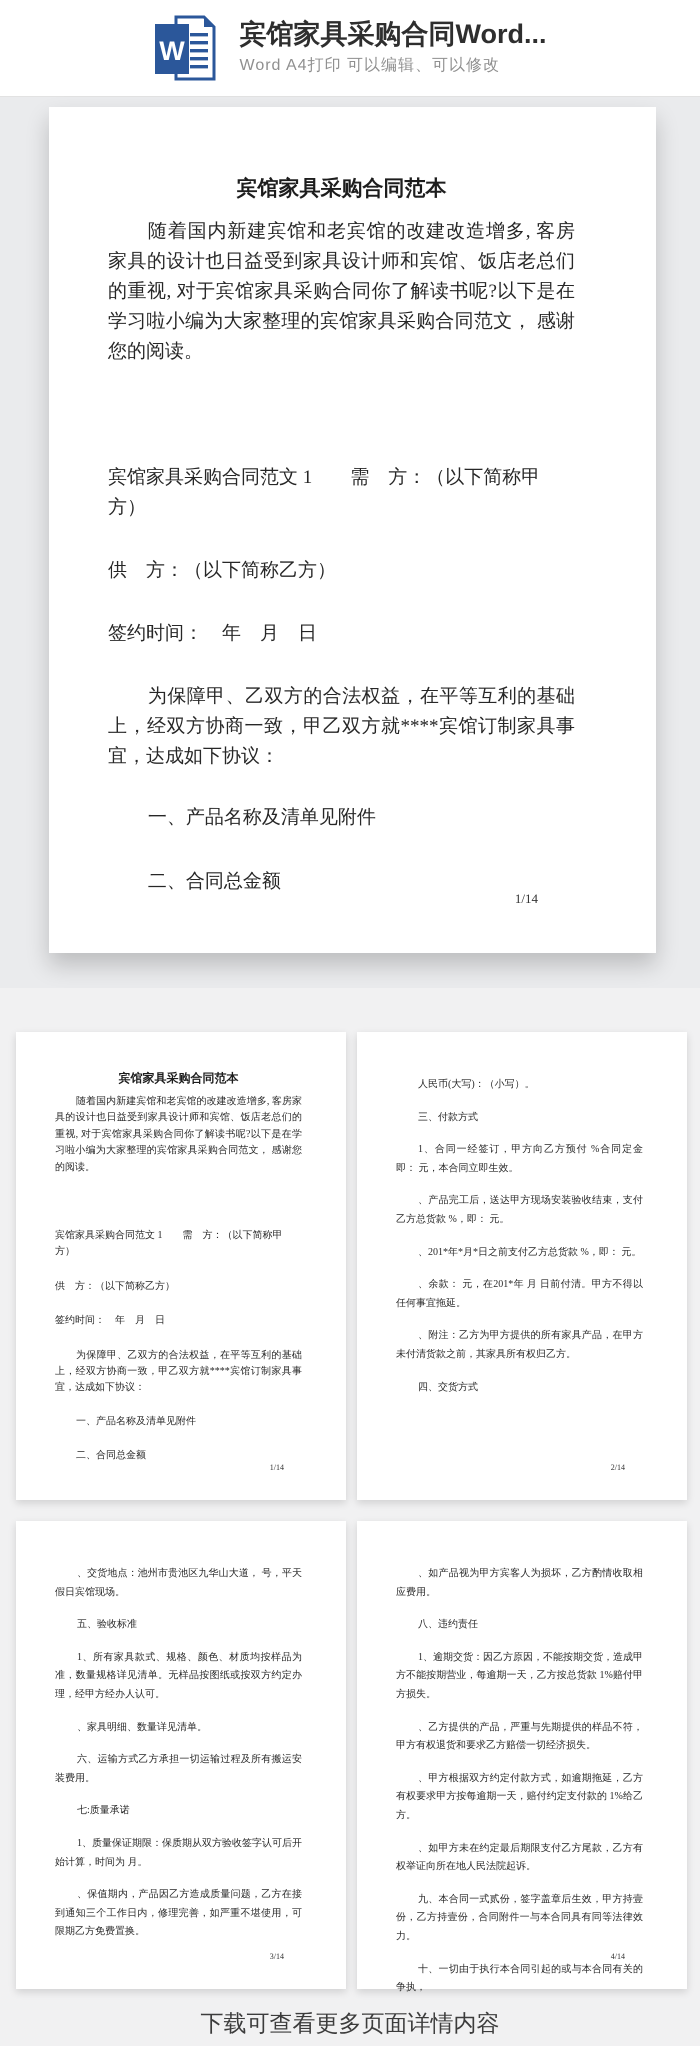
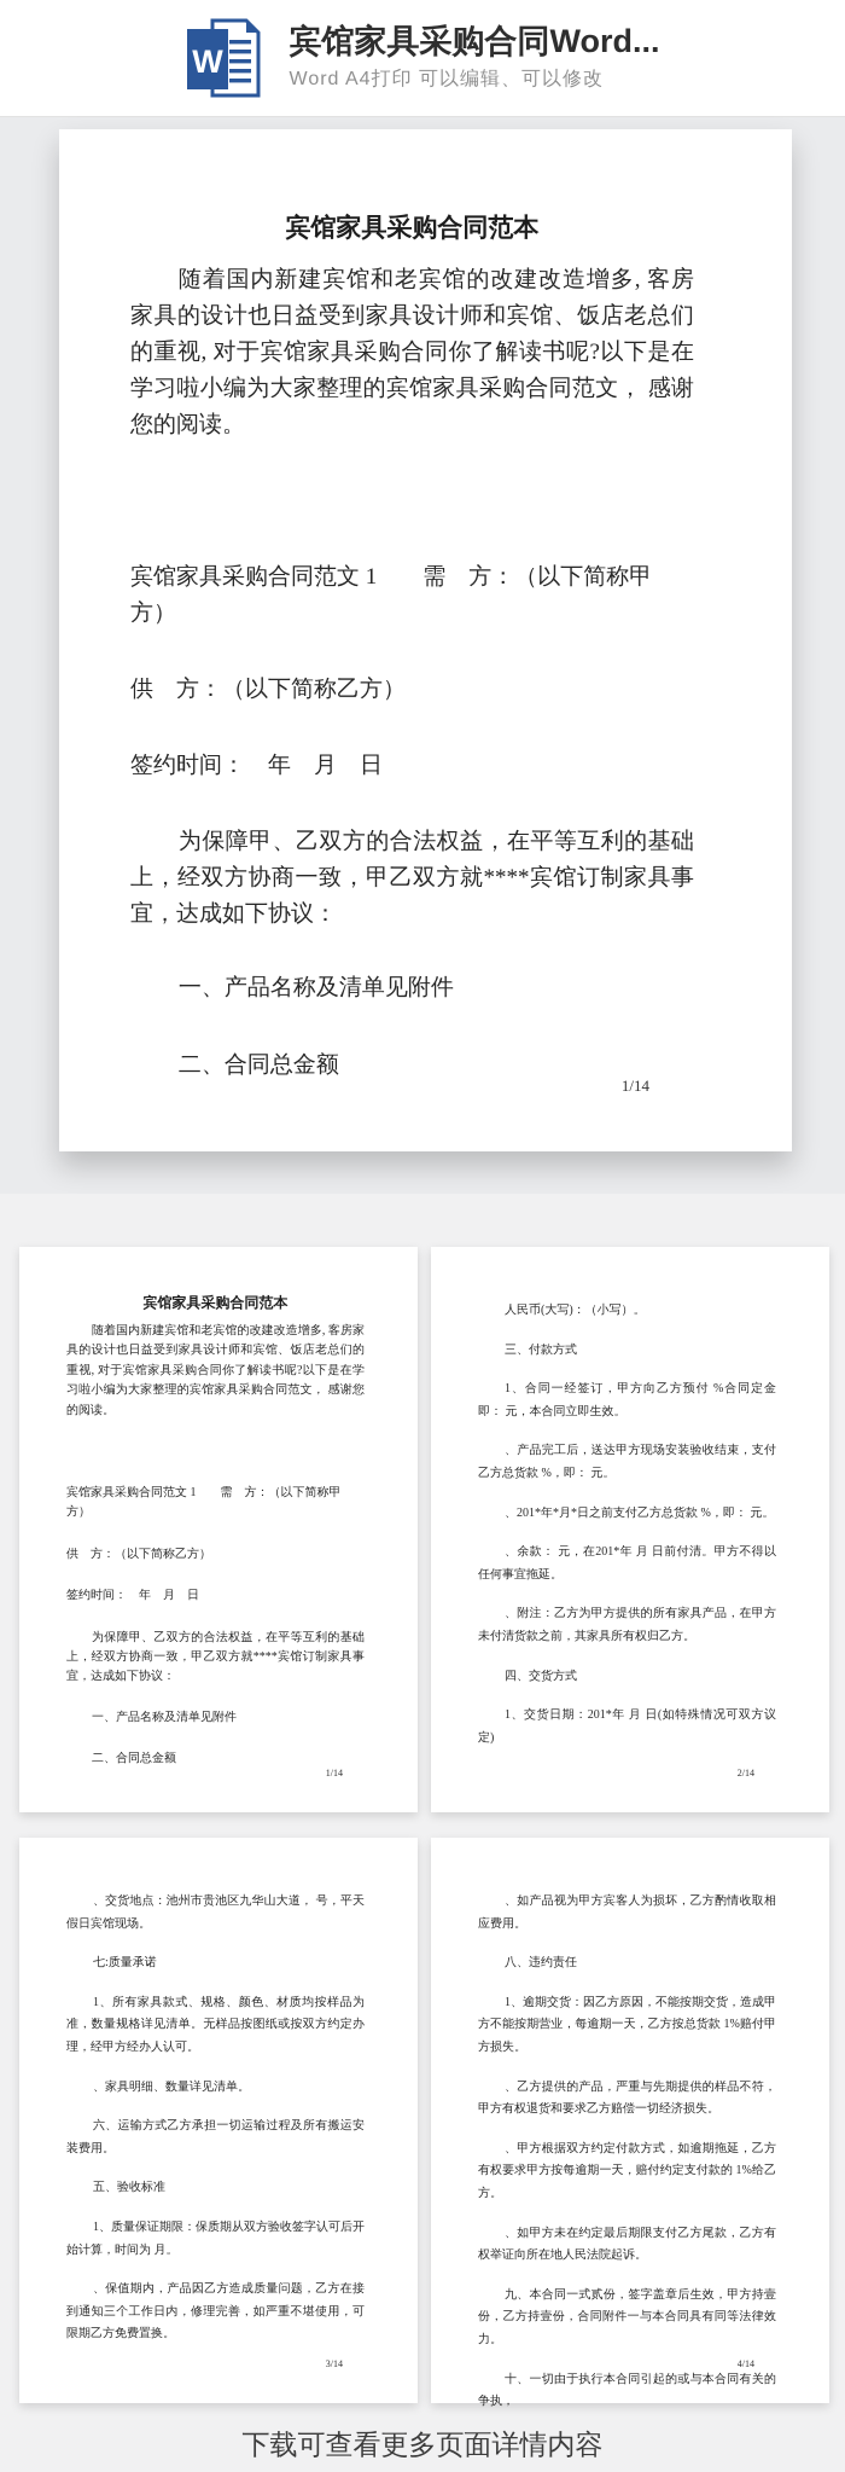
  W
  宾馆家具采购合同Word...
  Word A4打印 可以编辑、可以修改
  宾馆家具采购合同范本
  随着国内新建宾馆和老宾馆的改建改造增多, 客房家具的设计也日益受到家具设计师和宾馆、饭店老总们的重视, 对于宾馆家具采购合同你了解读书呢?以下是在学习啦小编为大家整理的宾馆家具采购合同范文， 感谢您的阅读。
  宾馆家具采购合同范文 1 需 方：（以下简称甲方）
  供 方：（以下简称乙方）
  签约时间： 年 月 日
  为保障甲、乙双方的合法权益，在平等互利的基础上，经双方协商一致，甲乙双方就****宾馆订制家具事宜，达成如下协议：
  一、产品名称及清单见附件
  二、合同总金额
  1/14
  宾馆家具采购合同范本
  随着国内新建宾馆和老宾馆的改建改造增多, 客房家具的设计也日益受到家具设计师和宾馆、饭店老总们的重视, 对于宾馆家具采购合同你了解读书呢?以下是在学习啦小编为大家整理的宾馆家具采购合同范文， 感谢您的阅读。
  宾馆家具采购合同范文 1 需 方：（以下简称甲方）
  供 方：（以下简称乙方）
  签约时间： 年 月 日
  为保障甲、乙双方的合法权益，在平等互利的基础上，经双方协商一致，甲乙双方就****宾馆订制家具事宜，达成如下协议：
  一、产品名称及清单见附件
  二、合同总金额
  1/14
  人民币(大写)：（小写）。
  三、付款方式
  1、合同一经签订，甲方向乙方预付 %合同定金即： 元，本合同立即生效。
  、产品完工后，送达甲方现场安装验收结束，支付乙方总货款 %，即： 元。
  、201*年*月*日之前支付乙方总货款 %，即： 元。
  、余款： 元，在201*年 月 日前付清。甲方不得以任何事宜拖延。
  、附注：乙方为甲方提供的所有家具产品，在甲方未付清货款之前，其家具所有权归乙方。
  四、交货方式
+ 1、交货日期：201*年 月 日(如特殊情况可双方议定)
  2/14
  、交货地点：池州市贵池区九华山大道， 号，平天假日宾馆现场。
- 五、验收标准
+ 七:质量承诺
  1、所有家具款式、规格、颜色、材质均按样品为准，数量规格详见清单。无样品按图纸或按双方约定办理，经甲方经办人认可。
  、家具明细、数量详见清单。
  六、运输方式乙方承担一切运输过程及所有搬运安装费用。
- 七:质量承诺
+ 五、验收标准
  1、质量保证期限：保质期从双方验收签字认可后开始计算，时间为 月。
  、保值期内，产品因乙方造成质量问题，乙方在接到通知三个工作日内，修理完善，如严重不堪使用，可限期乙方免费置换。
  3/14
  、如产品视为甲方宾客人为损坏，乙方酌情收取相应费用。
  八、违约责任
  1、逾期交货：因乙方原因，不能按期交货，造成甲方不能按期营业，每逾期一天，乙方按总货款 1%赔付甲方损失。
  、乙方提供的产品，严重与先期提供的样品不符，甲方有权退货和要求乙方赔偿一切经济损失。
  、甲方根据双方约定付款方式，如逾期拖延，乙方有权要求甲方按每逾期一天，赔付约定支付款的 1%给乙方。
  、如甲方未在约定最后期限支付乙方尾款，乙方有权举证向所在地人民法院起诉。
  九、本合同一式贰份，签字盖章后生效，甲方持壹份，乙方持壹份，合同附件一与本合同具有同等法律效力。
  十、一切由于执行本合同引起的或与本合同有关的争执，
  4/14
  下载可查看更多页面详情内容
